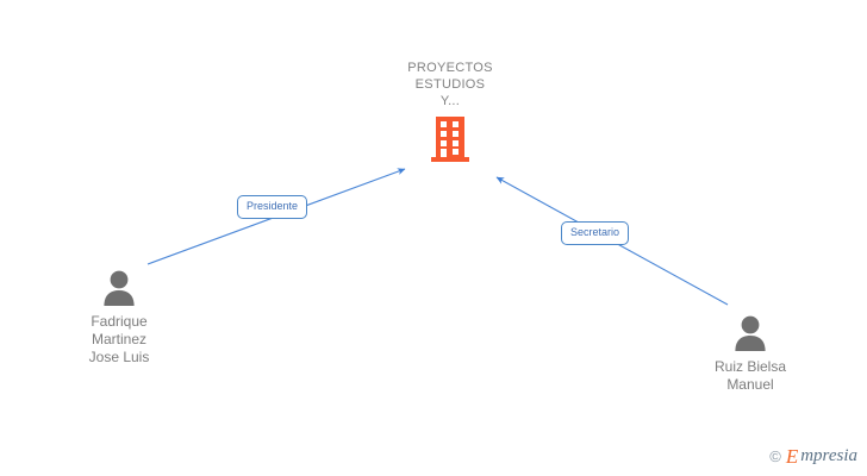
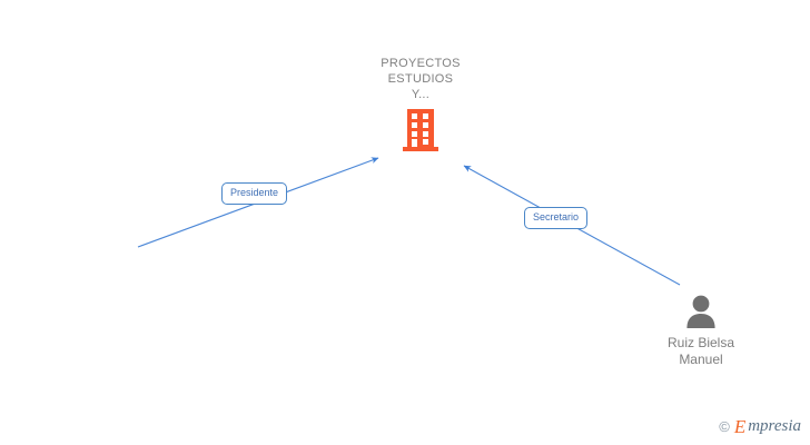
  PROYECTOS
  ESTUDIOS
  Y...
- Fadrique
- Martinez
- Jose Luis
  Ruiz Bielsa
  Manuel
  Presidente
  Secretario
  ©
  E
  mpresia
